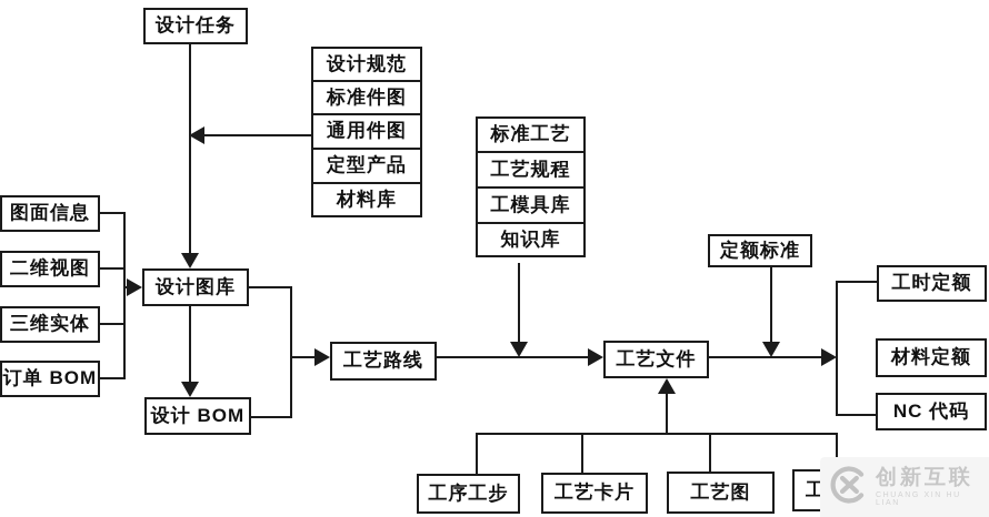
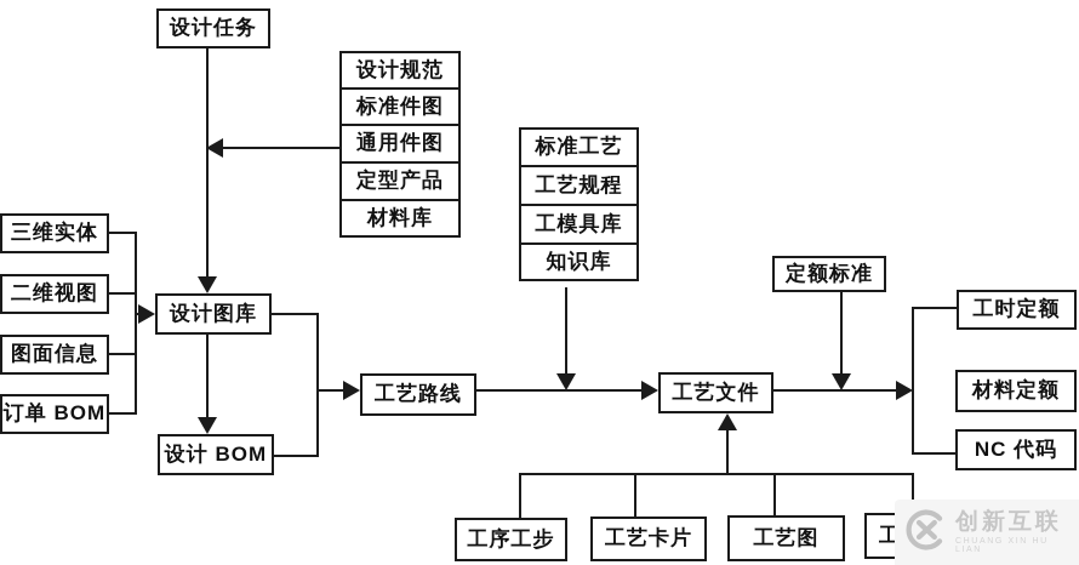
  设计任务
  设计规范
  标准件图
  通用件图
  定型产品
  材料库
  标准工艺
  工艺规程
  工模具库
  知识库
- 图面信息
+ 三维实体
  二维视图
- 三维实体
+ 图面信息
  订单 BOM
  设计图库
  设计 BOM
  工艺路线
  工艺文件
  定额标准
  工时定额
  材料定额
  NC 代码
  工序工步
  工艺卡片
  工艺图
  工
  创新互联
